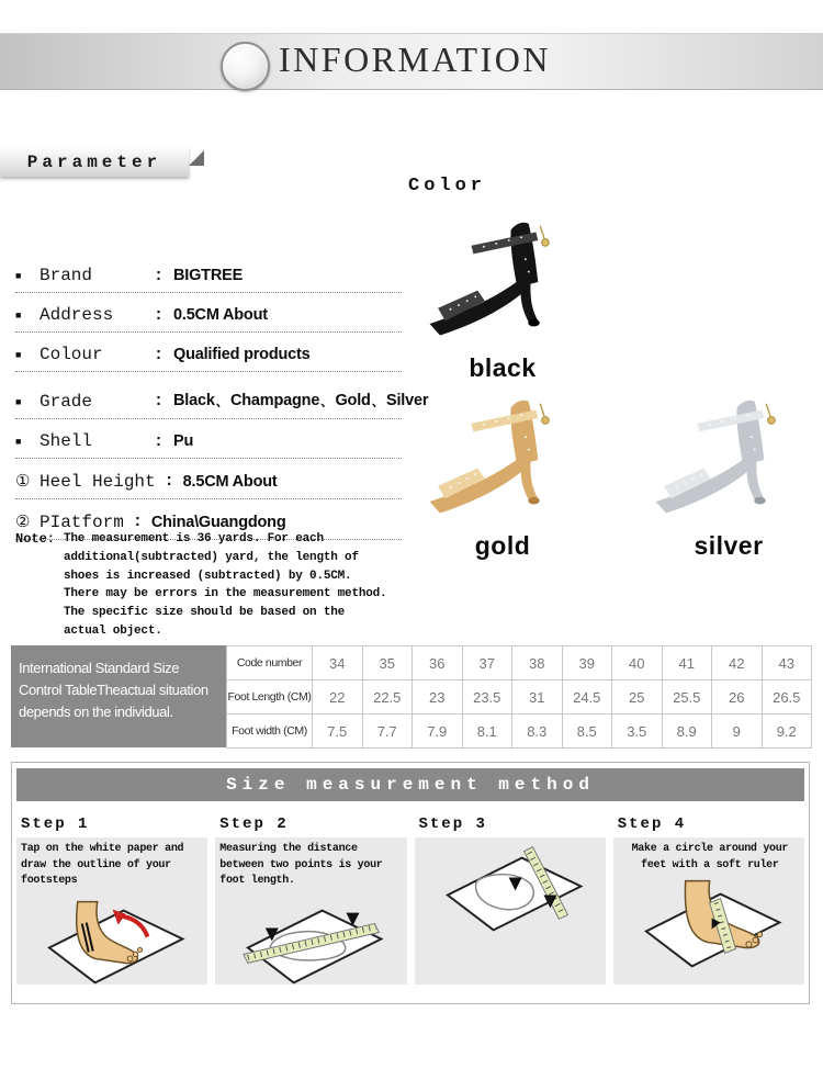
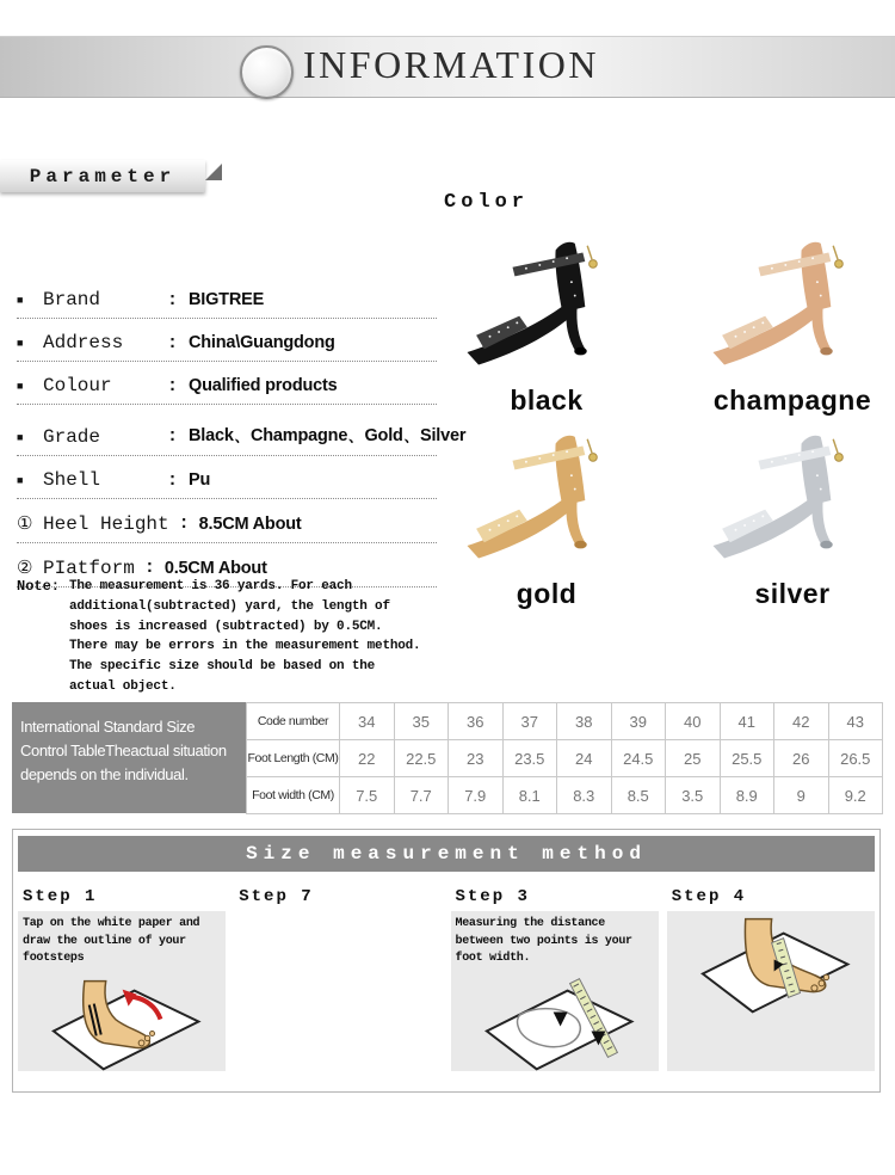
  INFORMATION
  Parameter
  Color
  ■
  Brand
  :
  BIGTREE
  ■
  Address
  :
- 0.5CM About
+ China\Guangdong
  ■
  Colour
  :
  Qualified products
  ■
  Grade
  :
  Black、Champagne、Gold、Silver
  ■
  Shell
  :
  Pu
  ①
  Heel Height
  :
  8.5CM About
  ②
  PIatform
  :
- China\Guangdong
+ 0.5CM About
  Note:
  The measurement is 36 yards. For each additional(subtracted) yard, the length of shoes is increased (subtracted) by 0.5CM. There may be errors in the measurement method. The specific size should be based on the actual object.
  black
+ champagne
  gold
  silver
  International Standard Size Control TableTheactual situation depends on the individual.
  Code number	34	35	36	37	38	39	40	41	42	43
- Foot Length (CM)	22	22.5	23	23.5	31	24.5	25	25.5	26	26.5
+ Foot Length (CM)	22	22.5	23	23.5	24	24.5	25	25.5	26	26.5
  Foot width (CM)	7.5	7.7	7.9	8.1	8.3	8.5	3.5	8.9	9	9.2
  Size measurement method
  Step 1
  Tap on the white paper and draw the outline of your footsteps
- Step 2
+ Step 7
- Measuring the distance between two points is your foot length.
  Step 3
+ Measuring the distance between two points is your foot width.
  Step 4
- Make a circle around your feet with a soft ruler
